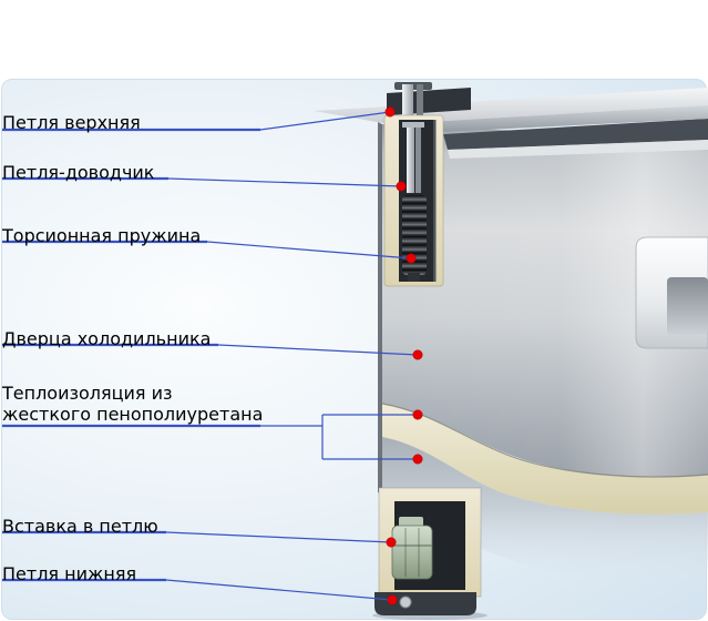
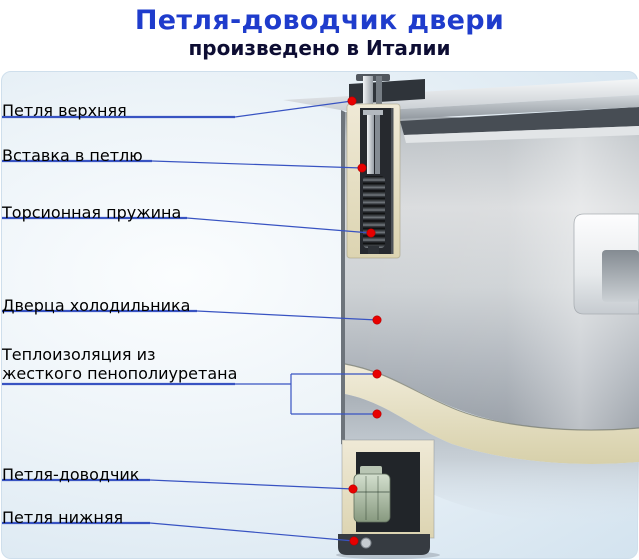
+ Петля-доводчик двери
+ произведено в Италии
  Петля верхняя
- Петля-доводчик
+ Вставка в петлю
  Торсионная пружина
  Дверца холодильника
  Теплоизоляция из
  жесткого пенополиуретана
- Вставка в петлю
+ Петля-доводчик
  Петля нижняя
